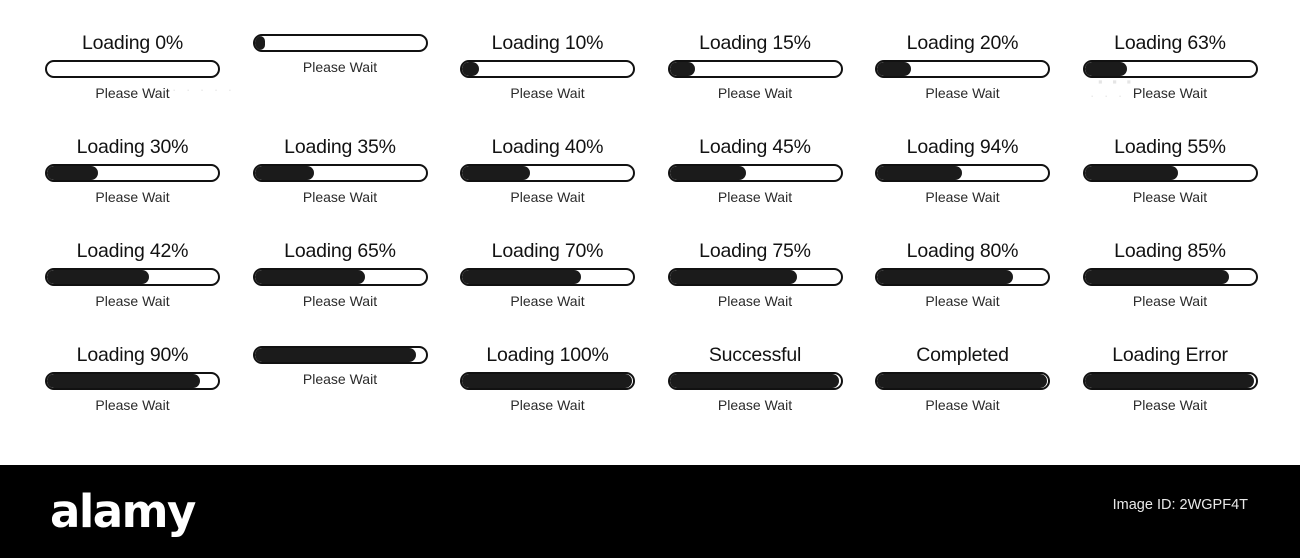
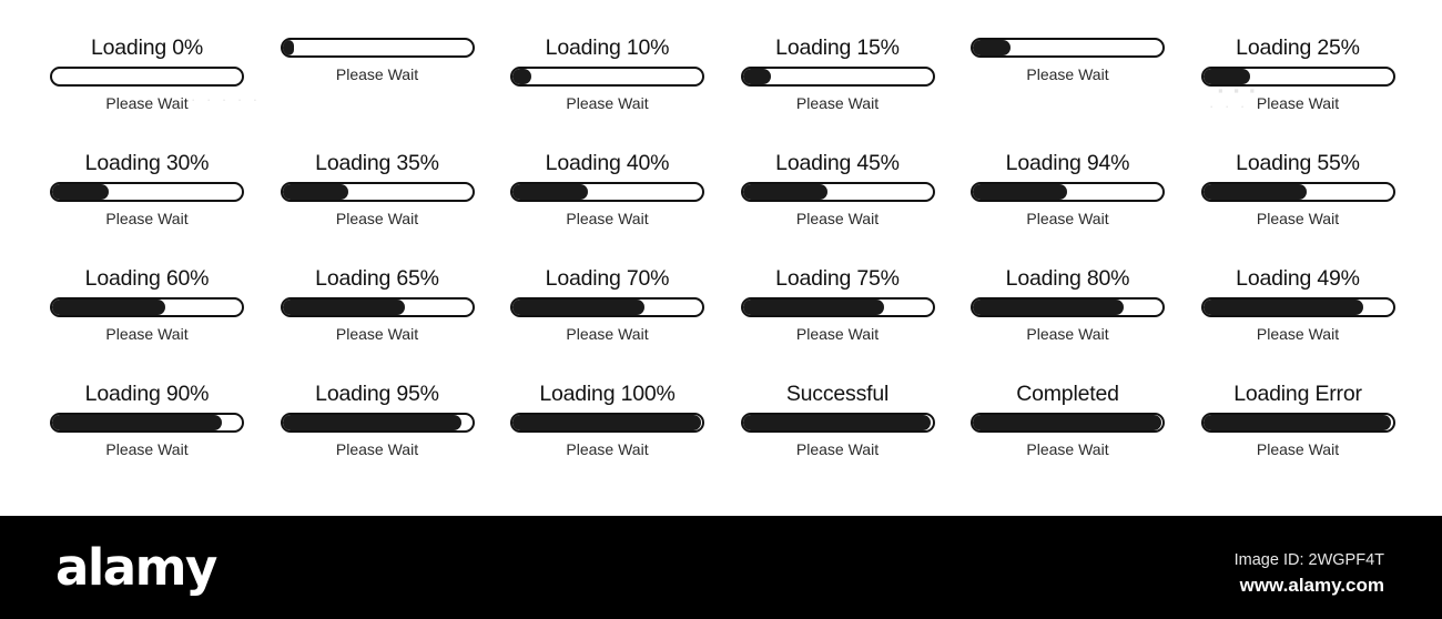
  Loading 0%
  Please Wait
  Please Wait
  Loading 10%
  Please Wait
  Loading 15%
  Please Wait
- Loading 20%
  Please Wait
- Loading 63%
+ Loading 25%
  Please Wait
  Loading 30%
  Please Wait
  Loading 35%
  Please Wait
  Loading 40%
  Please Wait
  Loading 45%
  Please Wait
  Loading 94%
  Please Wait
  Loading 55%
  Please Wait
- Loading 42%
+ Loading 60%
  Please Wait
  Loading 65%
  Please Wait
  Loading 70%
  Please Wait
  Loading 75%
  Please Wait
  Loading 80%
  Please Wait
- Loading 85%
+ Loading 49%
  Please Wait
  Loading 90%
  Please Wait
+ Loading 95%
  Please Wait
  Loading 100%
  Please Wait
  Successful
  Please Wait
  Completed
  Please Wait
  Loading Error
  Please Wait
  ▪ ▪ ▪
  · · · · ·
  alamy
  Image ID: 2WGPF4T
+ www.alamy.com
